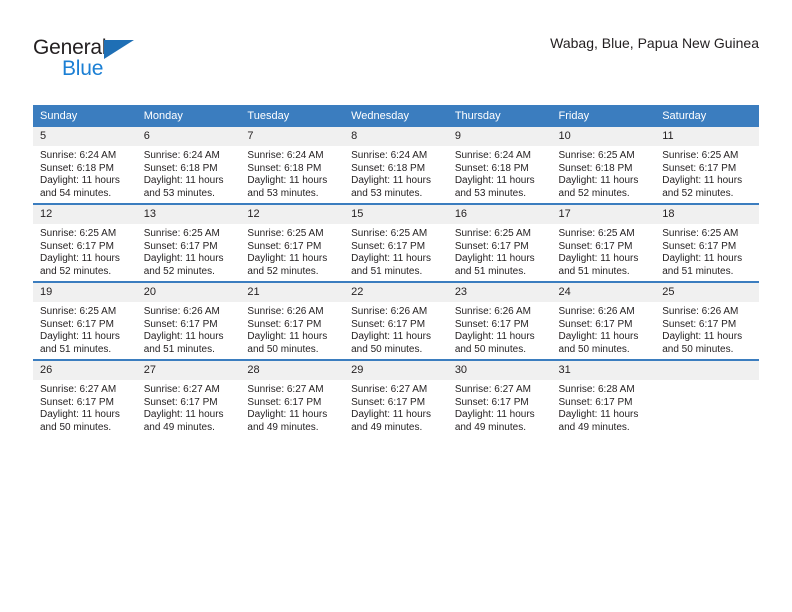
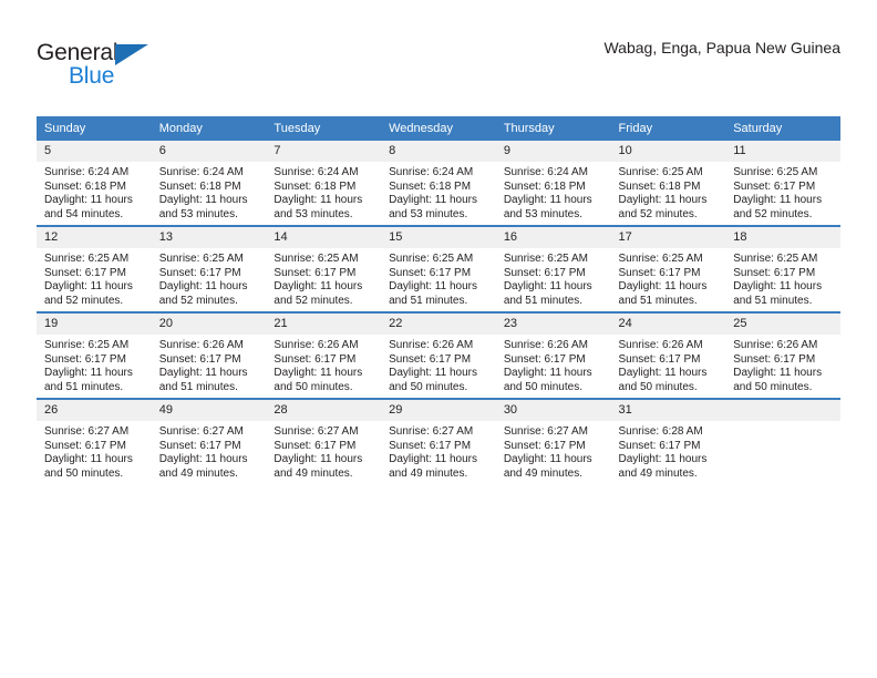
  General
  Blue
- Wabag, Blue, Papua New Guinea
+ Wabag, Enga, Papua New Guinea
  Sunday	Monday	Tuesday	Wednesday	Thursday	Friday	Saturday
  5Sunrise: 6:24 AMSunset: 6:18 PMDaylight: 11 hoursand 54 minutes.	6Sunrise: 6:24 AMSunset: 6:18 PMDaylight: 11 hoursand 53 minutes.	7Sunrise: 6:24 AMSunset: 6:18 PMDaylight: 11 hoursand 53 minutes.	8Sunrise: 6:24 AMSunset: 6:18 PMDaylight: 11 hoursand 53 minutes.	9Sunrise: 6:24 AMSunset: 6:18 PMDaylight: 11 hoursand 53 minutes.	10Sunrise: 6:25 AMSunset: 6:18 PMDaylight: 11 hoursand 52 minutes.	11Sunrise: 6:25 AMSunset: 6:17 PMDaylight: 11 hoursand 52 minutes.
- 12Sunrise: 6:25 AMSunset: 6:17 PMDaylight: 11 hoursand 52 minutes.	13Sunrise: 6:25 AMSunset: 6:17 PMDaylight: 11 hoursand 52 minutes.	12Sunrise: 6:25 AMSunset: 6:17 PMDaylight: 11 hoursand 52 minutes.	15Sunrise: 6:25 AMSunset: 6:17 PMDaylight: 11 hoursand 51 minutes.	16Sunrise: 6:25 AMSunset: 6:17 PMDaylight: 11 hoursand 51 minutes.	17Sunrise: 6:25 AMSunset: 6:17 PMDaylight: 11 hoursand 51 minutes.	18Sunrise: 6:25 AMSunset: 6:17 PMDaylight: 11 hoursand 51 minutes.
+ 12Sunrise: 6:25 AMSunset: 6:17 PMDaylight: 11 hoursand 52 minutes.	13Sunrise: 6:25 AMSunset: 6:17 PMDaylight: 11 hoursand 52 minutes.	14Sunrise: 6:25 AMSunset: 6:17 PMDaylight: 11 hoursand 52 minutes.	15Sunrise: 6:25 AMSunset: 6:17 PMDaylight: 11 hoursand 51 minutes.	16Sunrise: 6:25 AMSunset: 6:17 PMDaylight: 11 hoursand 51 minutes.	17Sunrise: 6:25 AMSunset: 6:17 PMDaylight: 11 hoursand 51 minutes.	18Sunrise: 6:25 AMSunset: 6:17 PMDaylight: 11 hoursand 51 minutes.
  19Sunrise: 6:25 AMSunset: 6:17 PMDaylight: 11 hoursand 51 minutes.	20Sunrise: 6:26 AMSunset: 6:17 PMDaylight: 11 hoursand 51 minutes.	21Sunrise: 6:26 AMSunset: 6:17 PMDaylight: 11 hoursand 50 minutes.	22Sunrise: 6:26 AMSunset: 6:17 PMDaylight: 11 hoursand 50 minutes.	23Sunrise: 6:26 AMSunset: 6:17 PMDaylight: 11 hoursand 50 minutes.	24Sunrise: 6:26 AMSunset: 6:17 PMDaylight: 11 hoursand 50 minutes.	25Sunrise: 6:26 AMSunset: 6:17 PMDaylight: 11 hoursand 50 minutes.
- 26Sunrise: 6:27 AMSunset: 6:17 PMDaylight: 11 hoursand 50 minutes.	27Sunrise: 6:27 AMSunset: 6:17 PMDaylight: 11 hoursand 49 minutes.	28Sunrise: 6:27 AMSunset: 6:17 PMDaylight: 11 hoursand 49 minutes.	29Sunrise: 6:27 AMSunset: 6:17 PMDaylight: 11 hoursand 49 minutes.	30Sunrise: 6:27 AMSunset: 6:17 PMDaylight: 11 hoursand 49 minutes.	31Sunrise: 6:28 AMSunset: 6:17 PMDaylight: 11 hoursand 49 minutes.
+ 26Sunrise: 6:27 AMSunset: 6:17 PMDaylight: 11 hoursand 50 minutes.	49Sunrise: 6:27 AMSunset: 6:17 PMDaylight: 11 hoursand 49 minutes.	28Sunrise: 6:27 AMSunset: 6:17 PMDaylight: 11 hoursand 49 minutes.	29Sunrise: 6:27 AMSunset: 6:17 PMDaylight: 11 hoursand 49 minutes.	30Sunrise: 6:27 AMSunset: 6:17 PMDaylight: 11 hoursand 49 minutes.	31Sunrise: 6:28 AMSunset: 6:17 PMDaylight: 11 hoursand 49 minutes.
